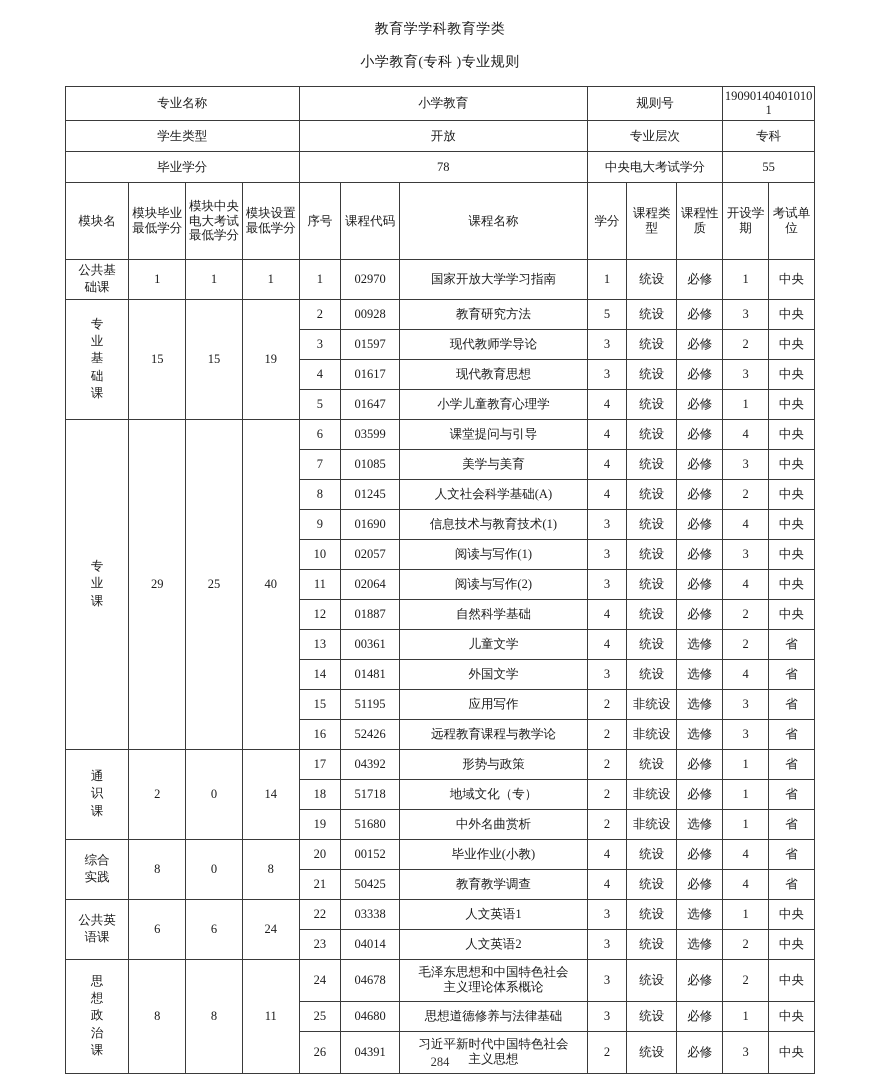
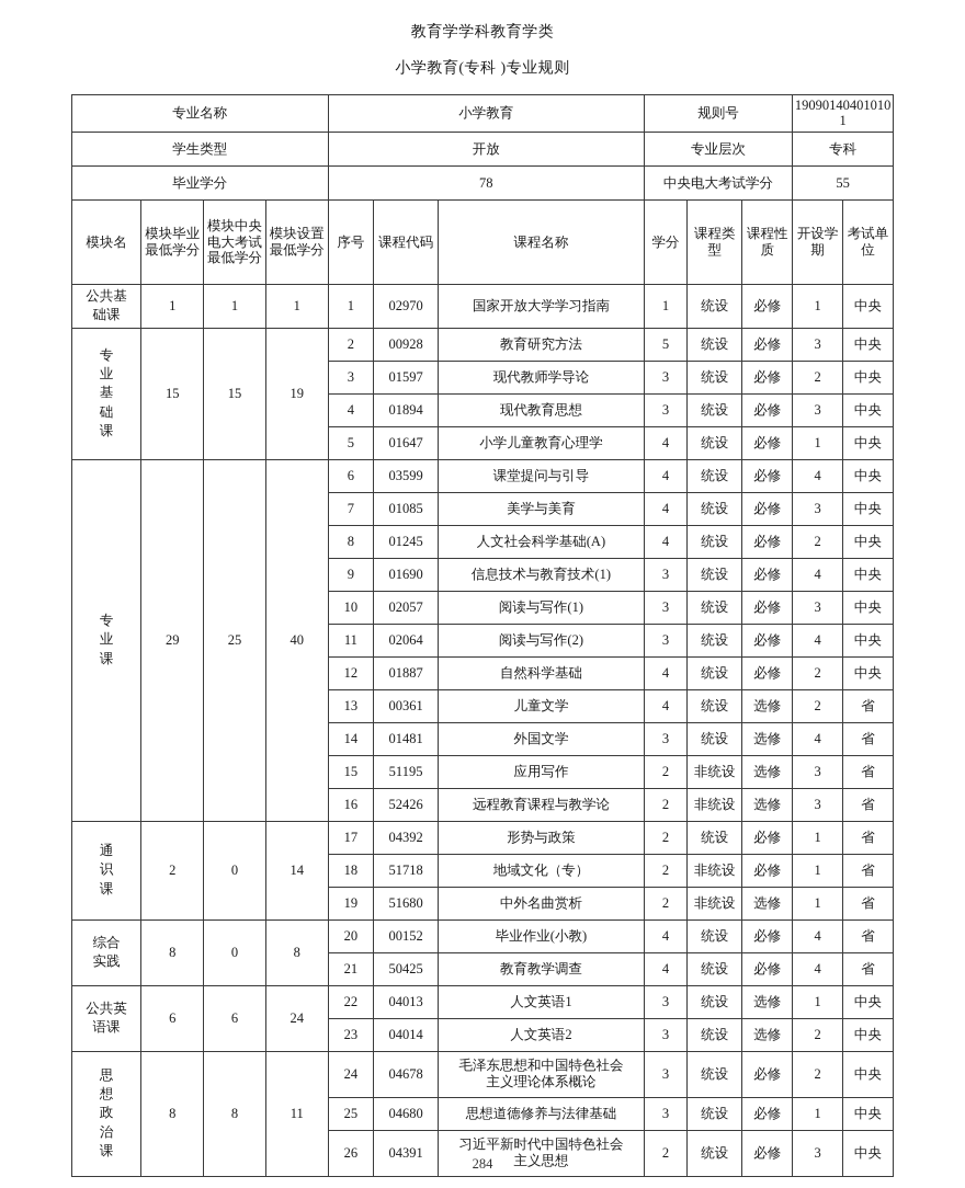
  教育学学科教育学类
  小学教育(专科 )专业规则
  专业名称	小学教育	规则号	190901404010101
  学生类型	开放	专业层次	专科
  毕业学分	78	中央电大考试学分	55
  模块名	模块毕业最低学分	模块中央电大考试最低学分	模块设置最低学分	序号	课程代码	课程名称	学分	课程类型	课程性质	开设学期	考试单位
  公共基础课	1	1	1	1	02970	国家开放大学学习指南	1	统设	必修	1	中央
  专业基础课	15	15	19	2	00928	教育研究方法	5	统设	必修	3	中央
  3	01597	现代教师学导论	3	统设	必修	2	中央
- 4	01617	现代教育思想	3	统设	必修	3	中央
+ 4	01894	现代教育思想	3	统设	必修	3	中央
  5	01647	小学儿童教育心理学	4	统设	必修	1	中央
  专业课	29	25	40	6	03599	课堂提问与引导	4	统设	必修	4	中央
  7	01085	美学与美育	4	统设	必修	3	中央
  8	01245	人文社会科学基础(A)	4	统设	必修	2	中央
  9	01690	信息技术与教育技术(1)	3	统设	必修	4	中央
  10	02057	阅读与写作(1)	3	统设	必修	3	中央
  11	02064	阅读与写作(2)	3	统设	必修	4	中央
  12	01887	自然科学基础	4	统设	必修	2	中央
  13	00361	儿童文学	4	统设	选修	2	省
  14	01481	外国文学	3	统设	选修	4	省
  15	51195	应用写作	2	非统设	选修	3	省
  16	52426	远程教育课程与教学论	2	非统设	选修	3	省
  通识课	2	0	14	17	04392	形势与政策	2	统设	必修	1	省
  18	51718	地域文化（专）	2	非统设	必修	1	省
  19	51680	中外名曲赏析	2	非统设	选修	1	省
  综合实践	8	0	8	20	00152	毕业作业(小教)	4	统设	必修	4	省
  21	50425	教育教学调查	4	统设	必修	4	省
- 公共英语课	6	6	24	22	03338	人文英语1	3	统设	选修	1	中央
+ 公共英语课	6	6	24	22	04013	人文英语1	3	统设	选修	1	中央
  23	04014	人文英语2	3	统设	选修	2	中央
  思想政治课	8	8	11	24	04678	毛泽东思想和中国特色社会主义理论体系概论	3	统设	必修	2	中央
  25	04680	思想道德修养与法律基础	3	统设	必修	1	中央
  26	04391	习近平新时代中国特色社会主义思想	2	统设	必修	3	中央
  284
